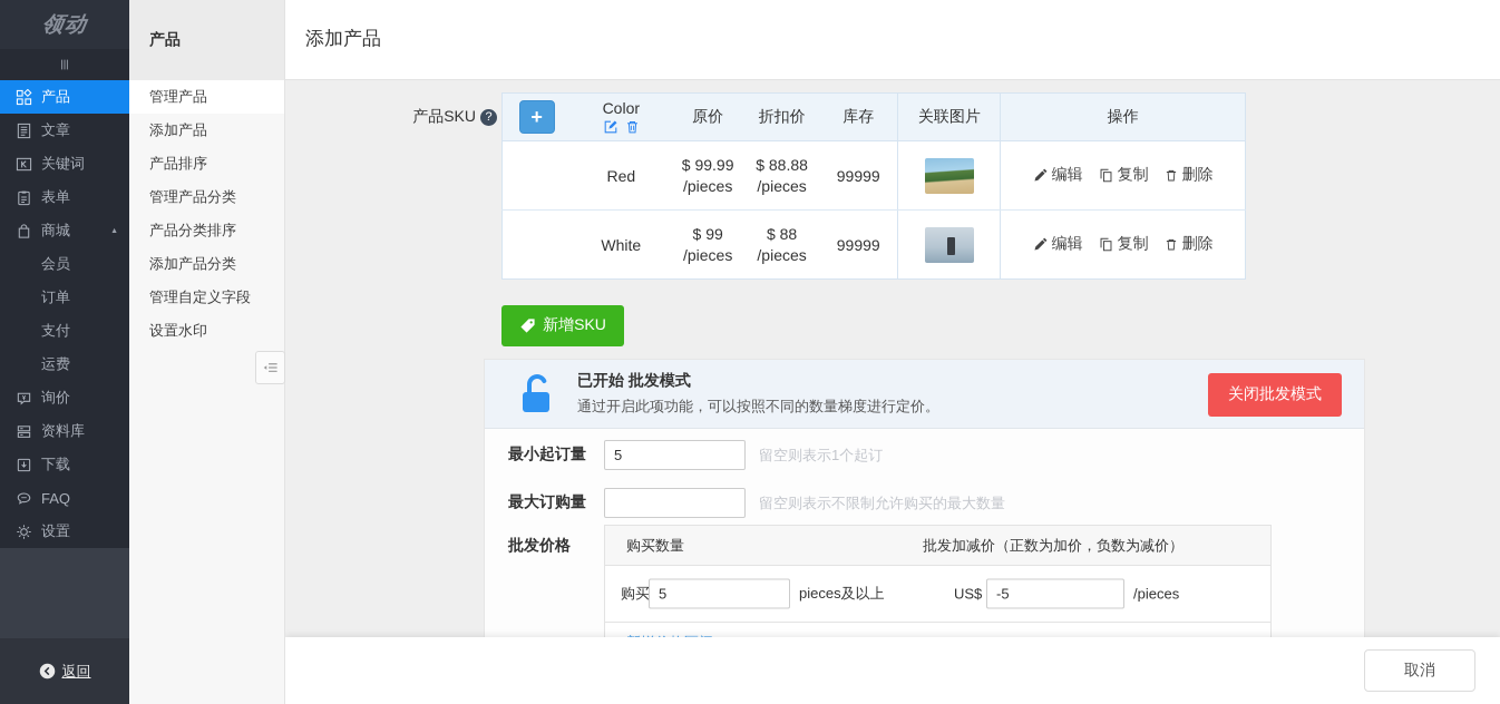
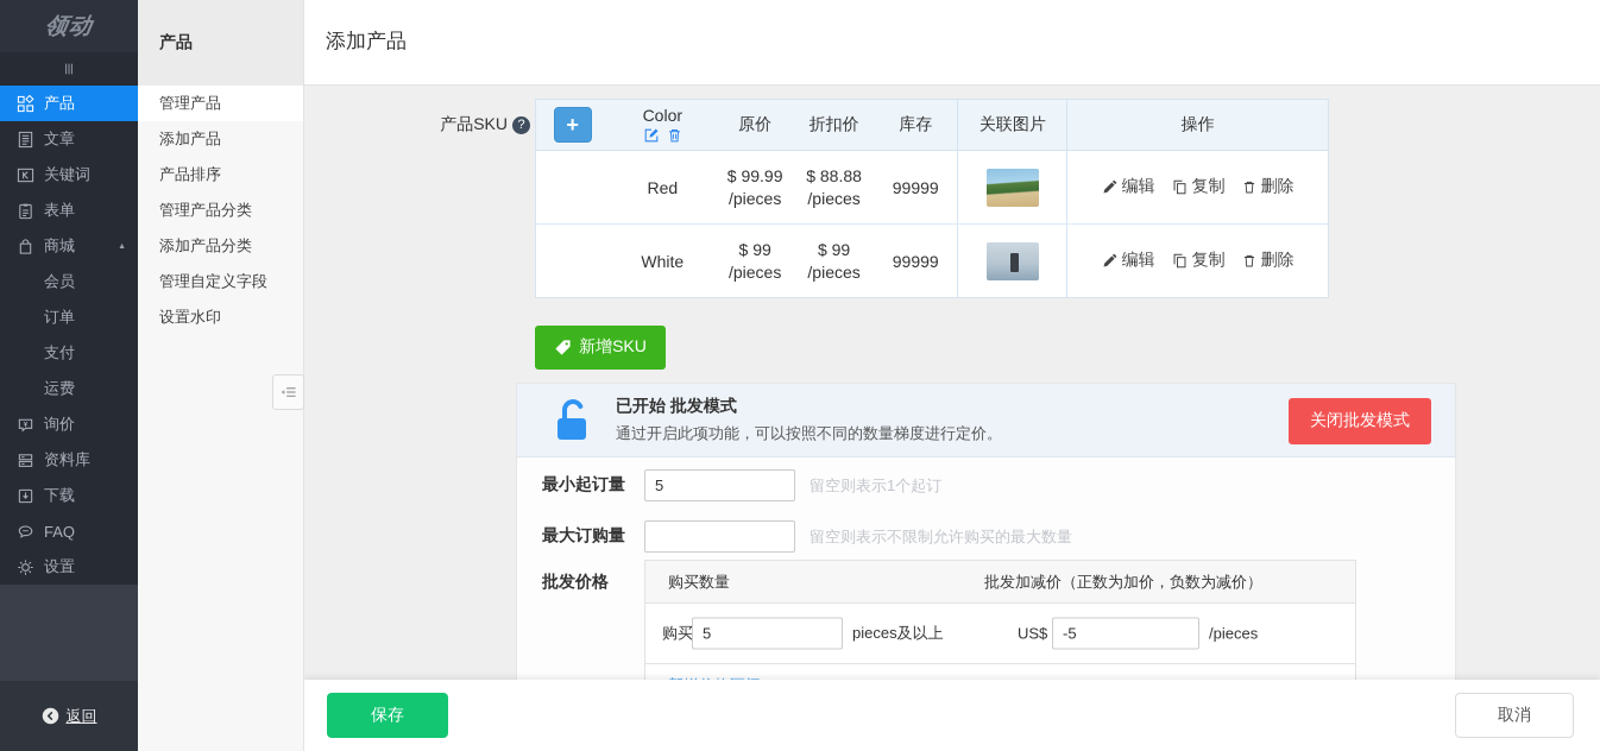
  产品
  文章
  关键词
  表单
  商城
  会员
  订单
  支付
  运费
  询价
  资料库
  下载
  FAQ
  设置
  返回
  产品
  管理产品
  添加产品
  产品排序
  管理产品分类
- 产品分类排序
  添加产品分类
  管理自定义字段
  设置水印
  添加产品
  产品SKU
  ?
  +	Color	原价	折扣价	库存	关联图片	操作
  	Red	$ 99.99 /pieces	$ 88.88 /pieces	99999		编辑 复制 删除
- 	White	$ 99 /pieces	$ 88 /pieces	99999		编辑 复制 删除
+ 	White	$ 99 /pieces	$ 99 /pieces	99999		编辑 复制 删除
  新增SKU
  已开始 批发模式
  通过开启此项功能，可以按照不同的数量梯度进行定价。
  关闭批发模式
  最小起订量
  5
  留空则表示1个起订
  最大订购量
  留空则表示不限制允许购买的最大数量
  批发价格
  购买数量
  批发加减价（正数为加价，负数为减价）
  购买
  5
  pieces及以上
  US$
  -5
  /pieces
+ 保存
  取消
